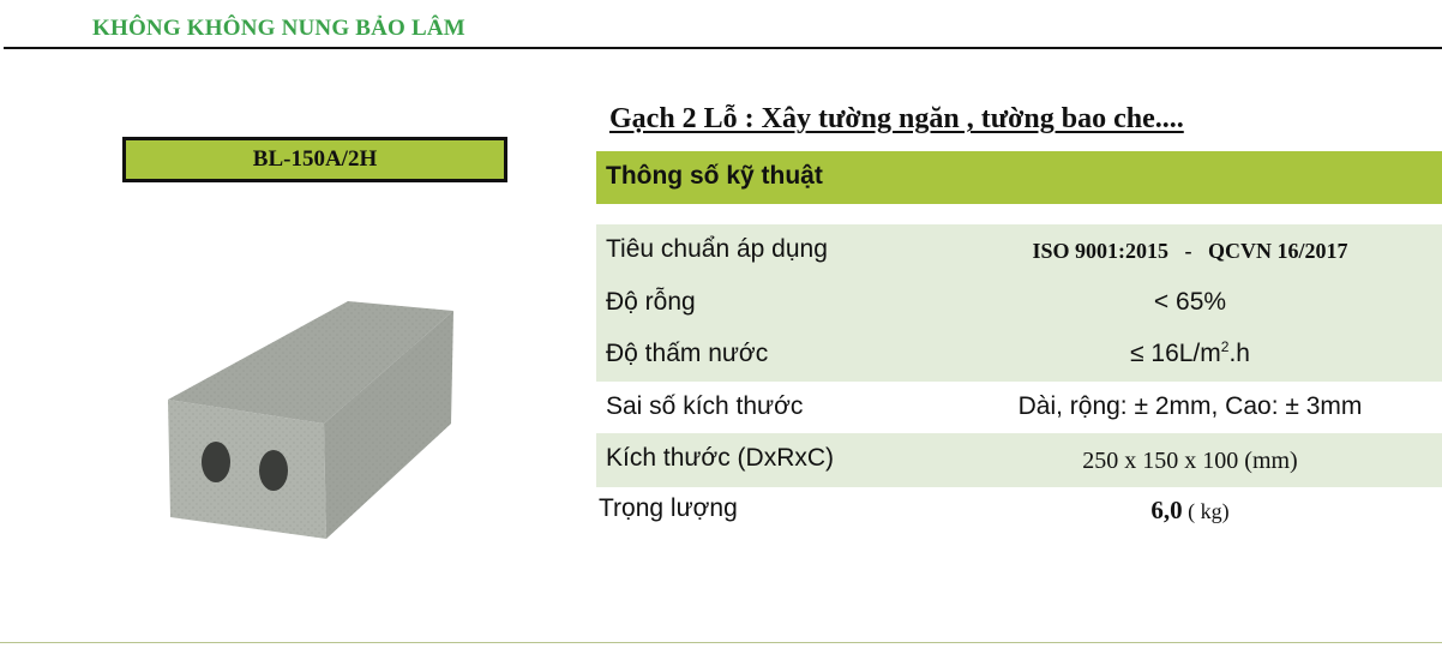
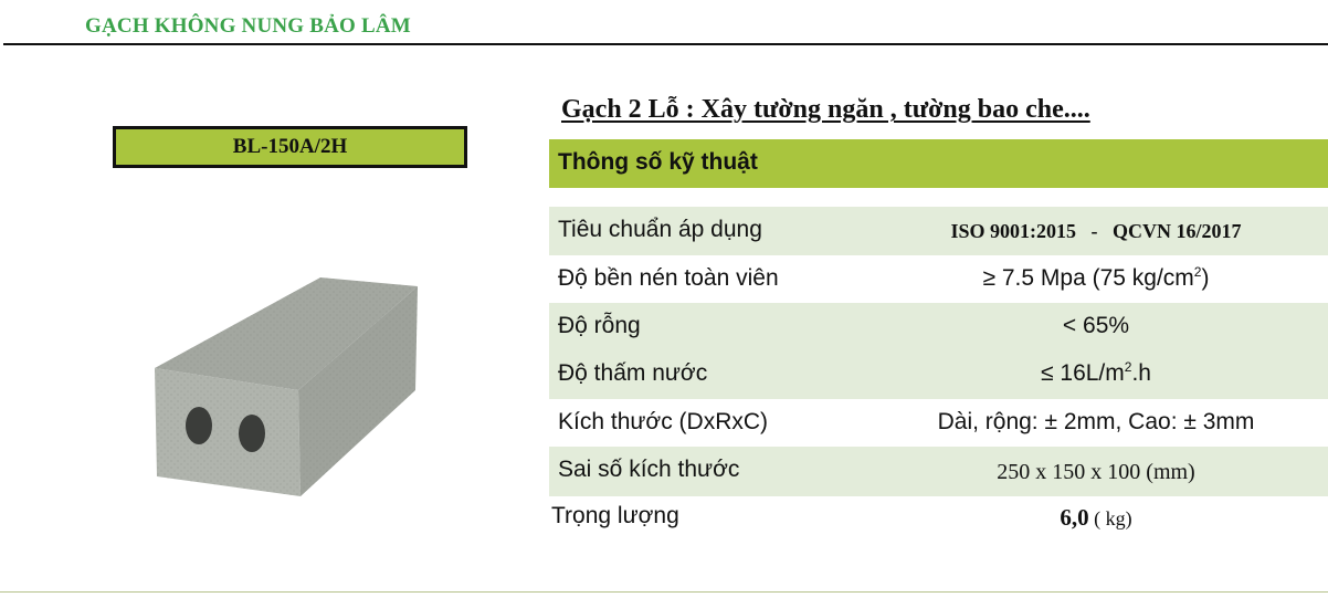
- KHÔNG KHÔNG NUNG BẢO LÂM
+ GẠCH KHÔNG NUNG BẢO LÂM
  BL-150A/2H
  Gạch 2 Lỗ : Xây tường ngăn , tường bao che....
  Thông số kỹ thuật
  Tiêu chuẩn áp dụng
  ISO 9001:2015 - QCVN 16/2017
+ Độ bền nén toàn viên
+ ≥ 7.5 Mpa (75 kg/cm2)
  Độ rỗng
  < 65%
  Độ thấm nước
  ≤ 16L/m2.h
- Sai số kích thước
+ Kích thước (DxRxC)
  Dài, rộng: ± 2mm, Cao: ± 3mm
- Kích thước (DxRxC)
+ Sai số kích thước
  250 x 150 x 100 (mm)
  Trọng lượng
  6,0 ( kg)
